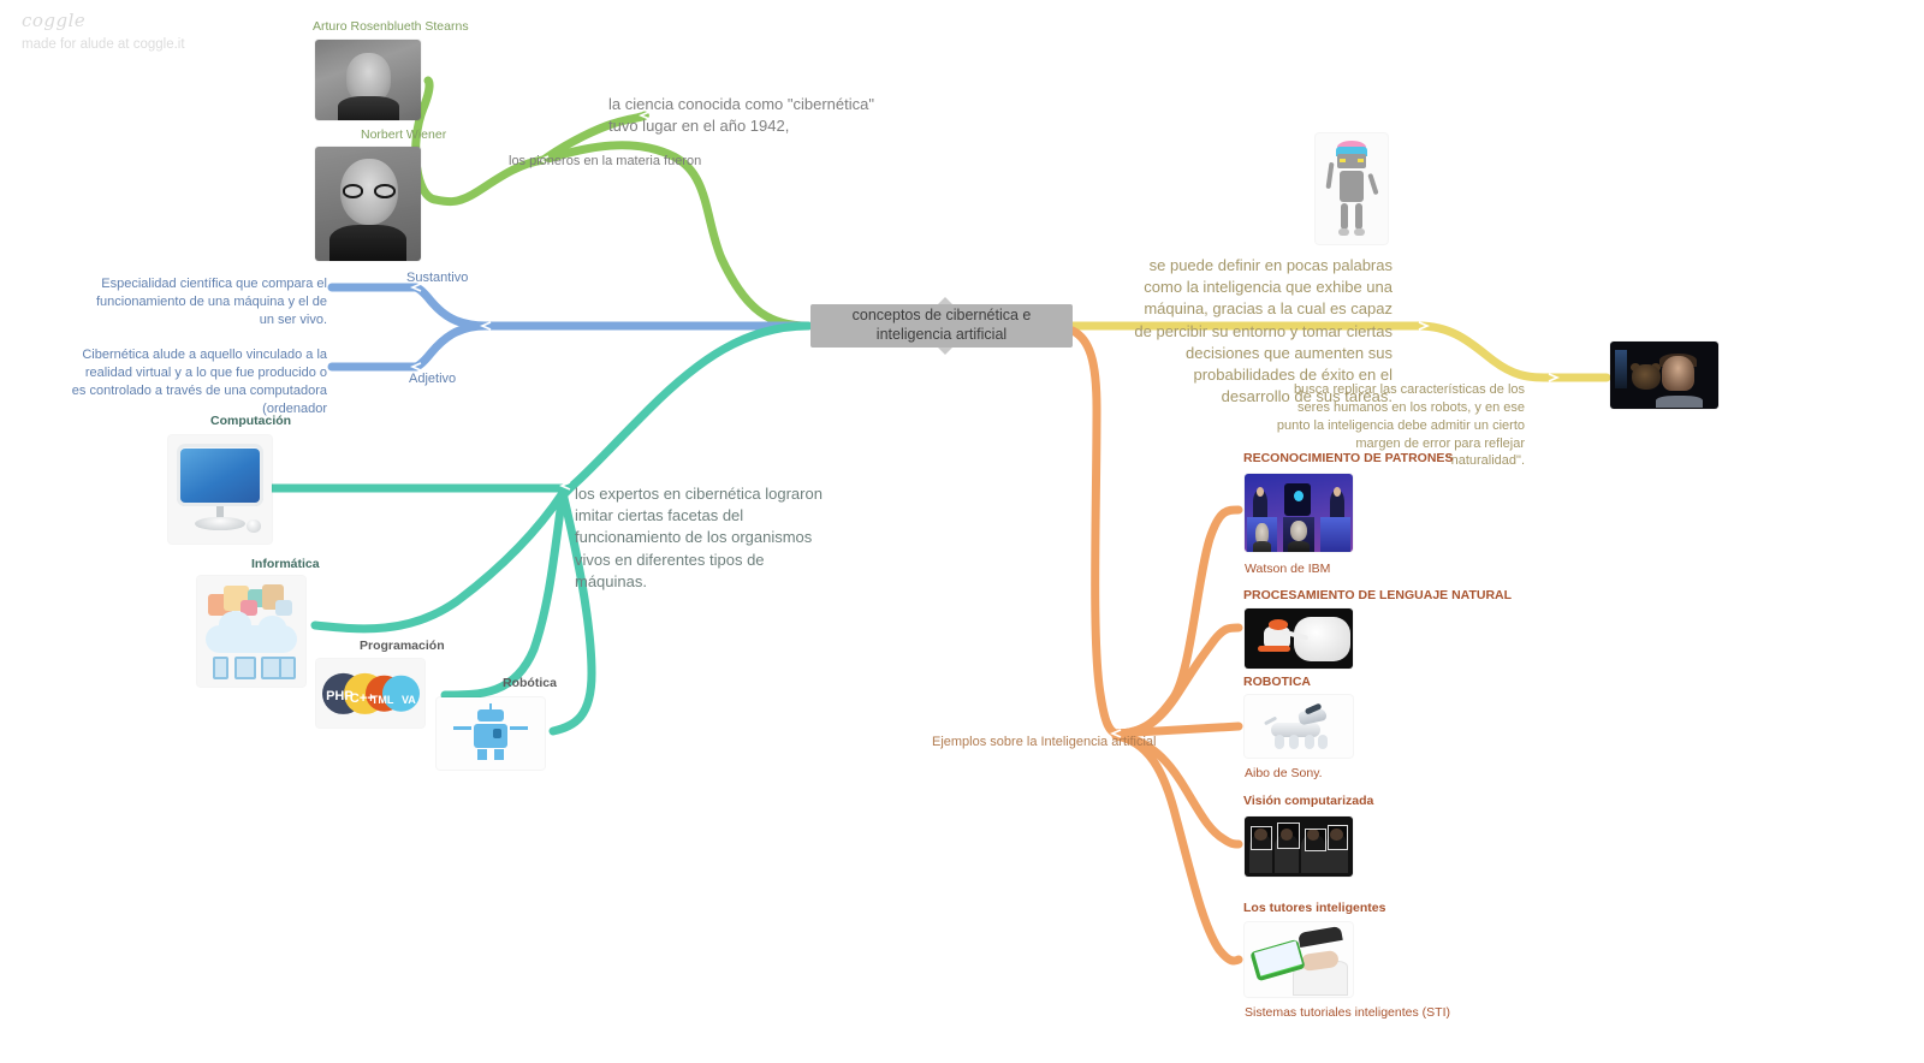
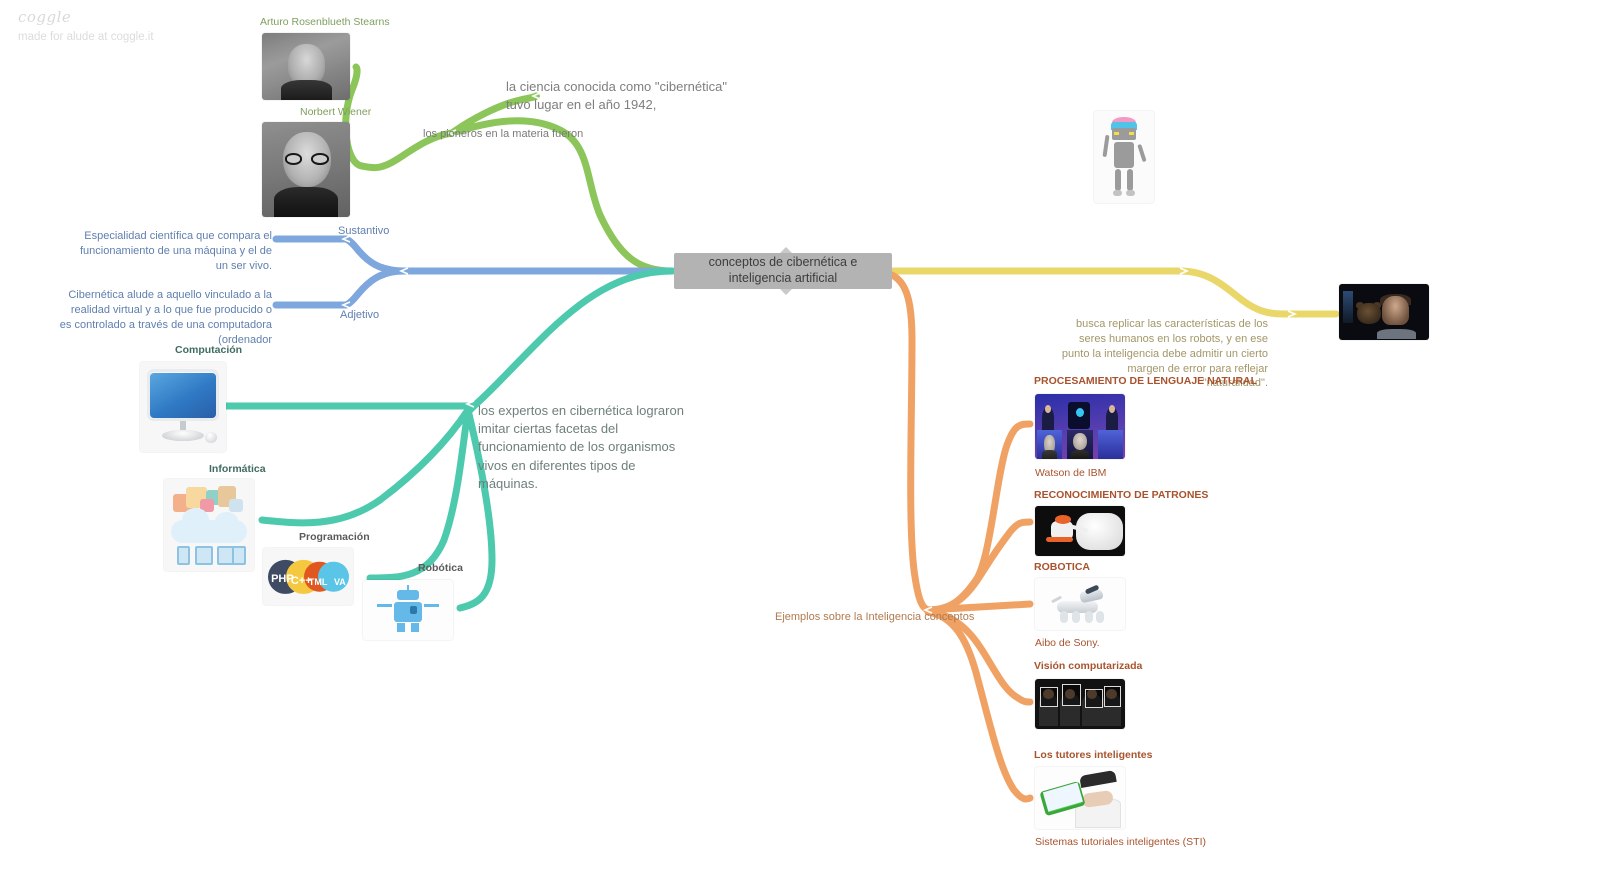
  coggle
  made for alude at coggle.it
  conceptos de cibernética e inteligencia artificial
  los pioneros en la materia fueron
  la ciencia conocida como "cibernética" tuvo lugar en el año 1942,
  Arturo Rosenblueth Stearns
  Norbert Wiener
  Sustantivo
  Especialidad científica que compara el funcionamiento de una máquina y el de un ser vivo.
  Adjetivo
  Cibernética alude a aquello vinculado a la realidad virtual y a lo que fue producido o es controlado a través de una computadora (ordenador
  los expertos en cibernética lograron imitar ciertas facetas del funcionamiento de los organismos vivos en diferentes tipos de máquinas.
  Computación
  Informática
  Programación
  PHP
  C++
  TML
  VA
  Robótica
- se puede definir en pocas palabras como la inteligencia que exhibe una máquina, gracias a la cual es capaz de percibir su entorno y tomar ciertas decisiones que aumenten sus probabilidades de éxito en el desarrollo de sus tareas.
  busca replicar las características de los seres humanos en los robots, y en ese punto la inteligencia debe admitir un cierto margen de error para reflejar "naturalidad".
- Ejemplos sobre la Inteligencia artificial
+ Ejemplos sobre la Inteligencia conceptos
- RECONOCIMIENTO DE PATRONES
+ PROCESAMIENTO DE LENGUAJE NATURAL
  Watson de IBM
- PROCESAMIENTO DE LENGUAJE NATURAL
+ RECONOCIMIENTO DE PATRONES
  ROBOTICA
  Aibo de Sony.
  Visión computarizada
  Los tutores inteligentes
  Sistemas tutoriales inteligentes (STI)
